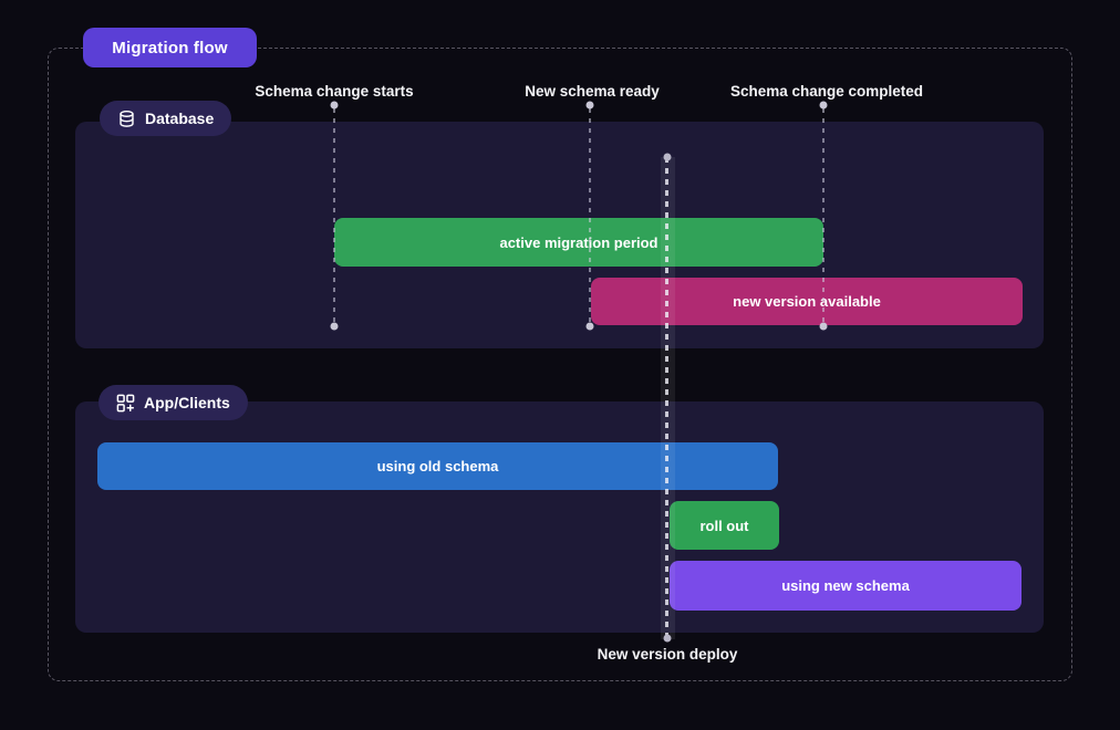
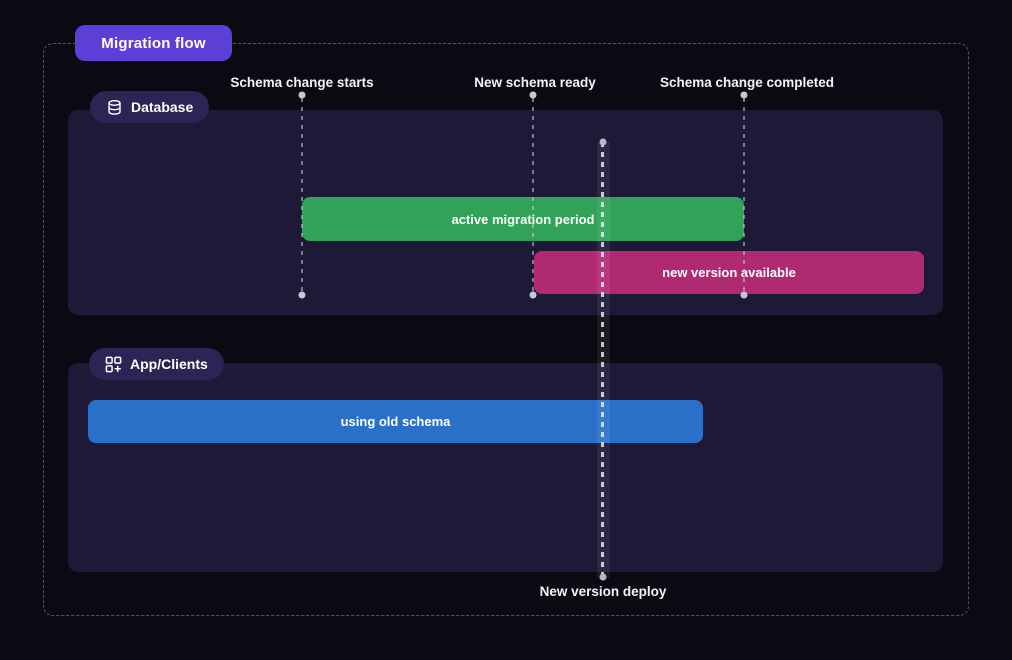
  Migration flow
  Database
  active migraton period
  new versionvailable
  App/Clients
  using old schema
- roll out
- using new schema
  Schema change starts
  New schema ready
  Schema change completed
  New version deploy
